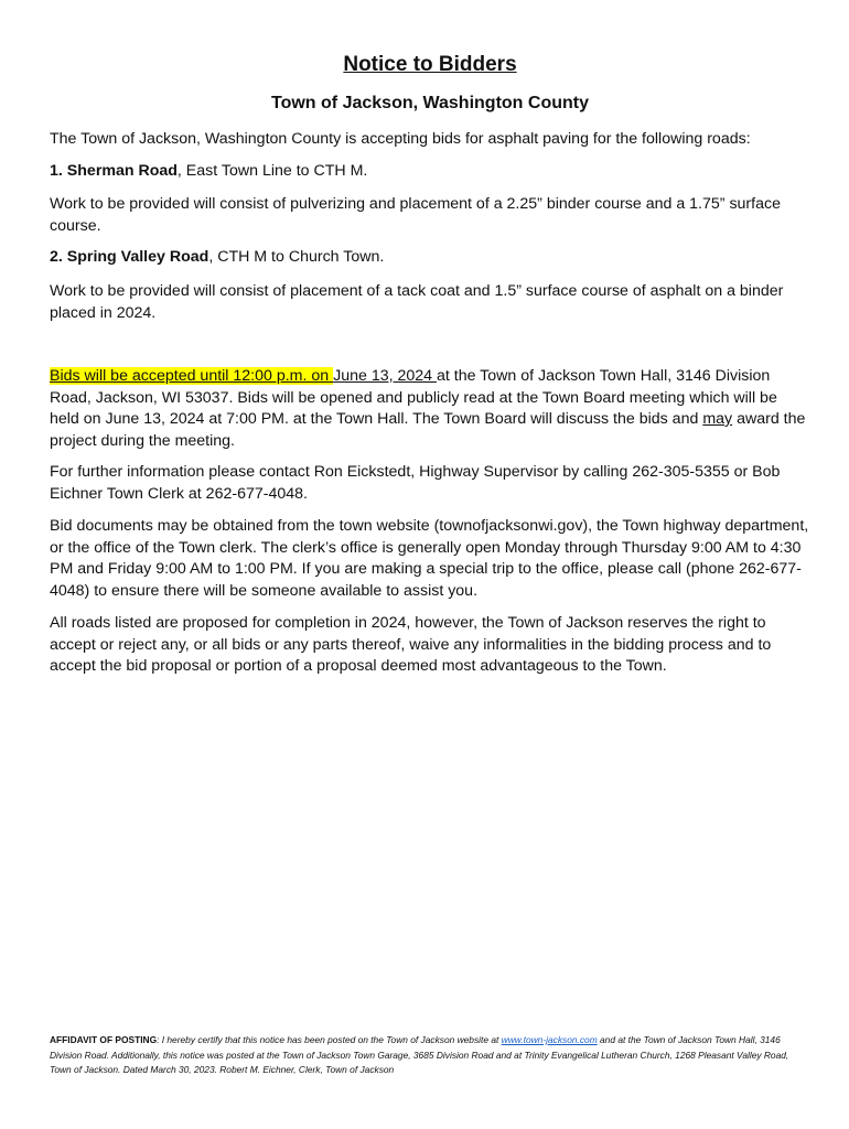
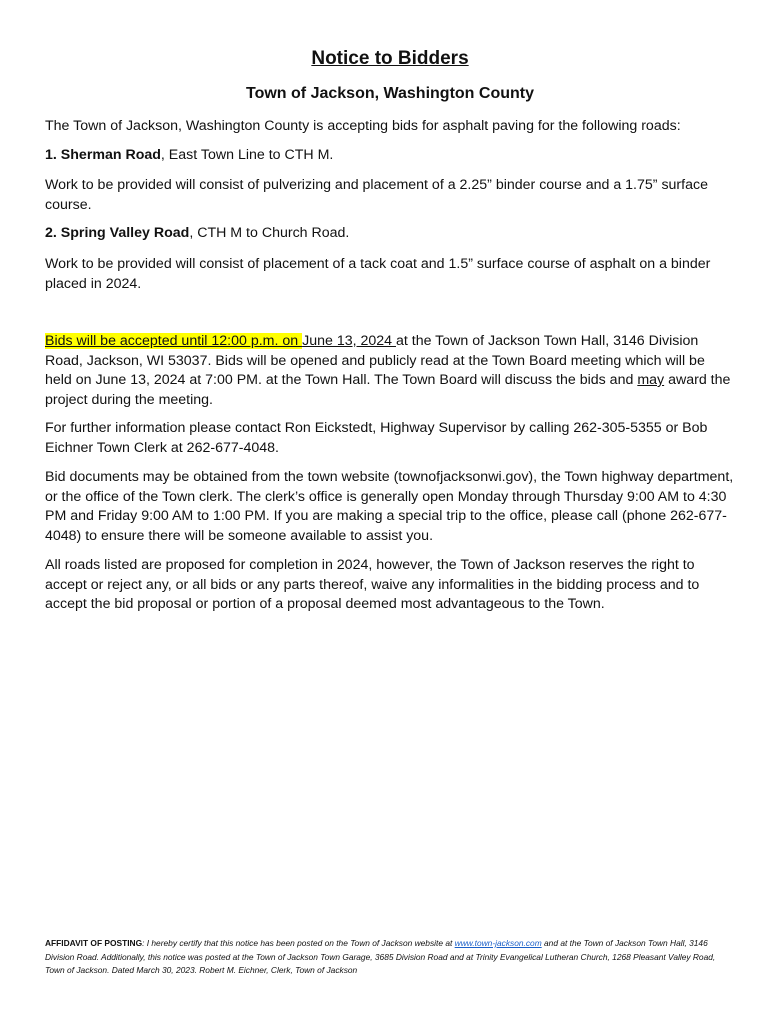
  Notice to Bidders
  Town of Jackson, Washington County
  The Town of Jackson, Washington County is accepting bids for asphalt paving for the following roads:
  1. Sherman Road, East Town Line to CTH M.
  Work to be provided will consist of pulverizing and placement of a 2.25” binder course and a 1.75” surface course.
- 2. Spring Valley Road, CTH M to Church Town.
+ 2. Spring Valley Road, CTH M to Church Road.
  Work to be provided will consist of placement of a tack coat and 1.5” surface course of asphalt on a binder placed in 2024.
  Bids will be accepted until 12:00 p.m. on June 13, 2024 at the Town of Jackson Town Hall, 3146 Division Road, Jackson, WI 53037. Bids will be opened and publicly read at the Town Board meeting which will be held on June 13, 2024 at 7:00 PM. at the Town Hall. The Town Board will discuss the bids and may award the project during the meeting.
  For further information please contact Ron Eickstedt, Highway Supervisor by calling 262-305-5355 or Bob Eichner Town Clerk at 262-677-4048.
  Bid documents may be obtained from the town website (townofjacksonwi.gov), the Town highway department, or the office of the Town clerk. The clerk’s office is generally open Monday through Thursday 9:00 AM to 4:30 PM and Friday 9:00 AM to 1:00 PM. If you are making a special trip to the office, please call (phone 262-677-4048) to ensure there will be someone available to assist you.
  All roads listed are proposed for completion in 2024, however, the Town of Jackson reserves the right to accept or reject any, or all bids or any parts thereof, waive any informalities in the bidding process and to accept the bid proposal or portion of a proposal deemed most advantageous to the Town.
  AFFIDAVIT OF POSTING: I hereby certify that this notice has been posted on the Town of Jackson website at www.town-jackson.com and at the Town of Jackson Town Hall, 3146 Division Road. Additionally, this notice was posted at the Town of Jackson Town Garage, 3685 Division Road and at Trinity Evangelical Lutheran Church, 1268 Pleasant Valley Road, Town of Jackson. Dated March 30, 2023. Robert M. Eichner, Clerk, Town of Jackson
